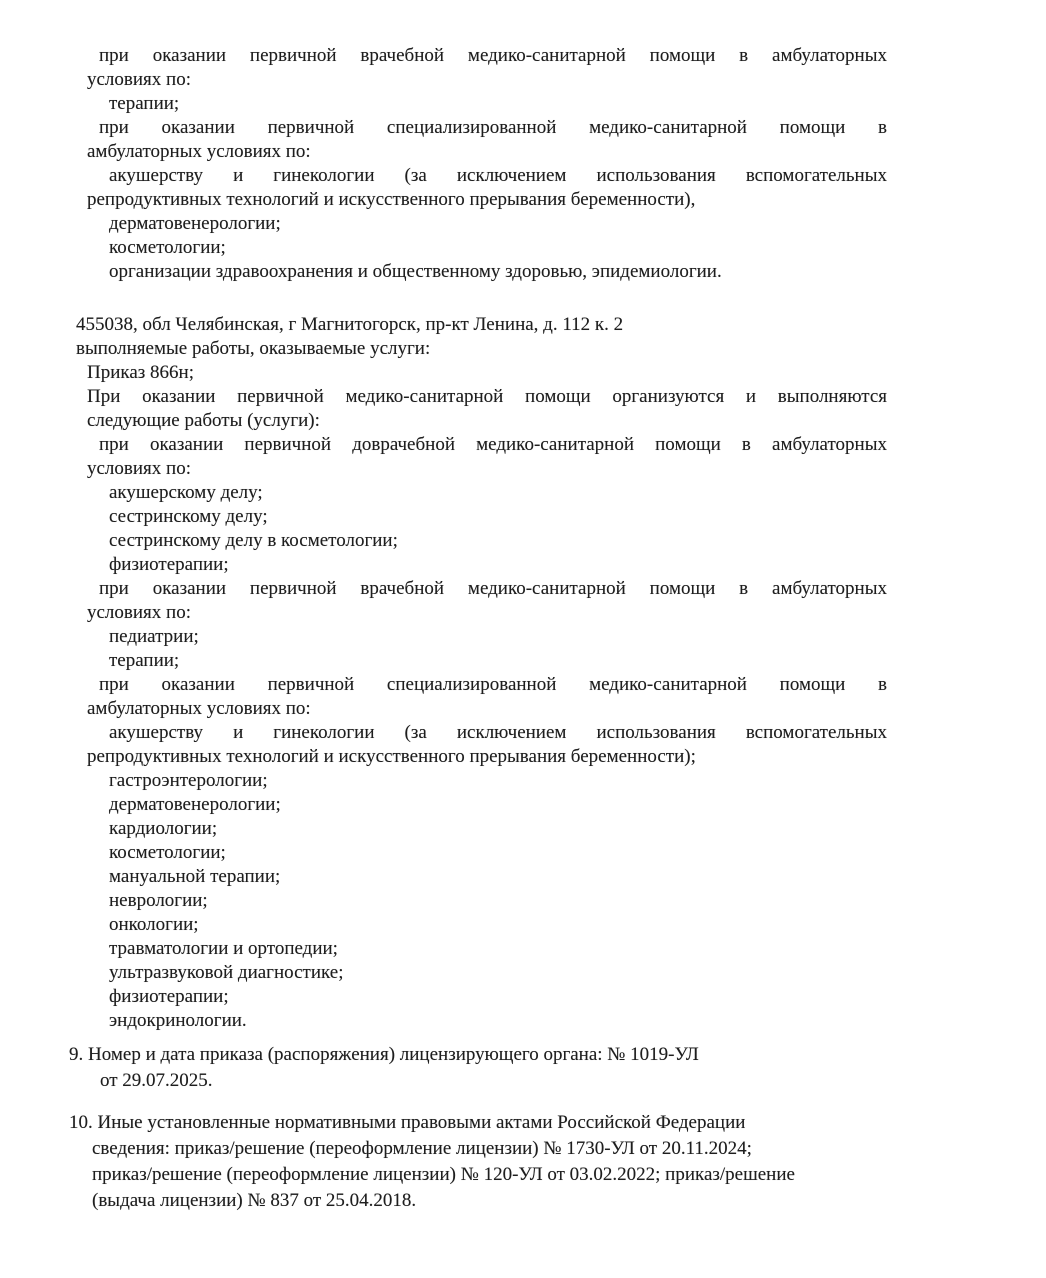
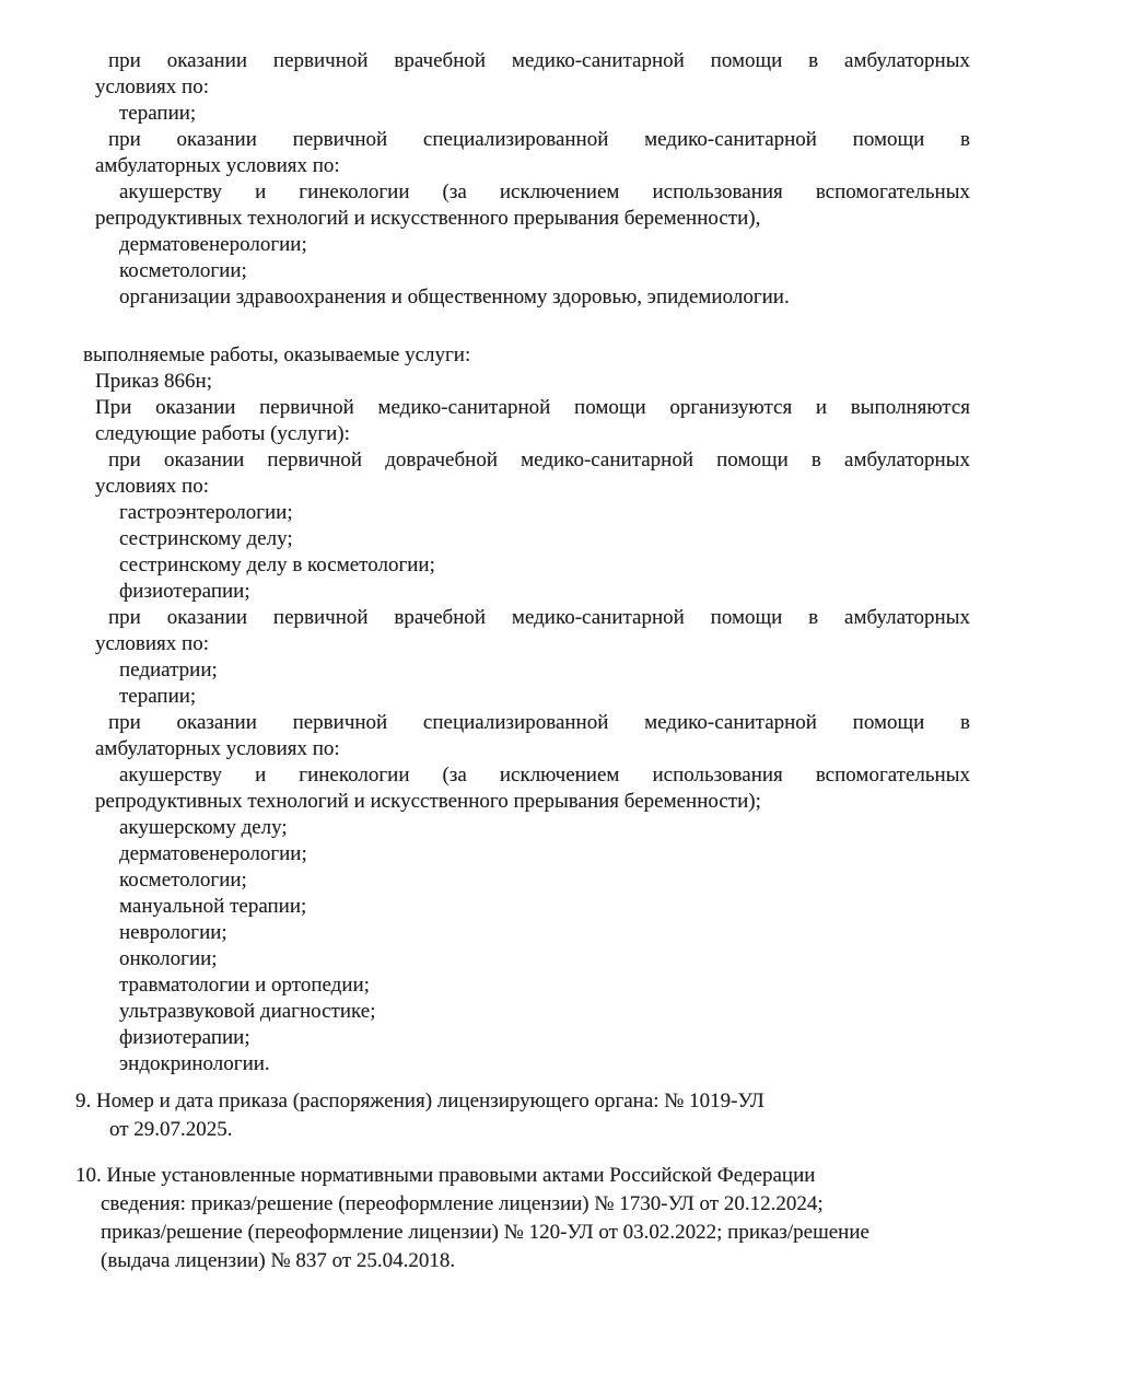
  при оказании первичной врачебной медико-санитарной помощи в амбулаторных
  условиях по:
  терапии;
  при оказании первичной специализированной медико-санитарной помощи в
  амбулаторных условиях по:
  акушерству и гинекологии (за исключением использования вспомогательных
  репродуктивных технологий и искусственного прерывания беременности),
  дерматовенерологии;
  косметологии;
  организации здравоохранения и общественному здоровью, эпидемиологии.
- 455038, обл Челябинская, г Магнитогорск, пр-кт Ленина, д. 112 к. 2
  выполняемые работы, оказываемые услуги:
  Приказ 866н;
  При оказании первичной медико-санитарной помощи организуются и выполняются
  следующие работы (услуги):
  при оказании первичной доврачебной медико-санитарной помощи в амбулаторных
  условиях по:
- акушерскому делу;
+ гастроэнтерологии;
  сестринскому делу;
  сестринскому делу в косметологии;
  физиотерапии;
  при оказании первичной врачебной медико-санитарной помощи в амбулаторных
  условиях по:
  педиатрии;
  терапии;
  при оказании первичной специализированной медико-санитарной помощи в
  амбулаторных условиях по:
  акушерству и гинекологии (за исключением использования вспомогательных
  репродуктивных технологий и искусственного прерывания беременности);
- гастроэнтерологии;
+ акушерскому делу;
  дерматовенерологии;
- кардиологии;
  косметологии;
  мануальной терапии;
  неврологии;
  онкологии;
  травматологии и ортопедии;
  ультразвуковой диагностике;
  физиотерапии;
  эндокринологии.
  9. Номер и дата приказа (распоряжения) лицензирующего органа: № 1019-УЛ
  от 29.07.2025.
  10. Иные установленные нормативными правовыми актами Российской Федерации
- сведения: приказ/решение (переоформление лицензии) № 1730-УЛ от 20.11.2024;
+ сведения: приказ/решение (переоформление лицензии) № 1730-УЛ от 20.12.2024;
  приказ/решение (переоформление лицензии) № 120-УЛ от 03.02.2022; приказ/решение
  (выдача лицензии) № 837 от 25.04.2018.
